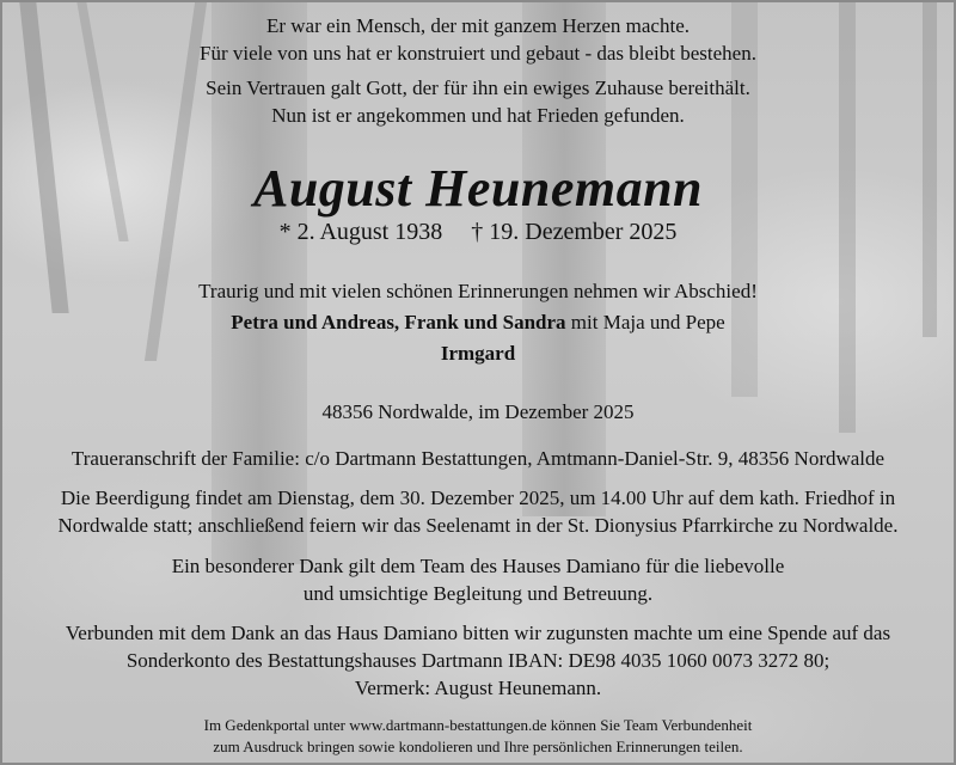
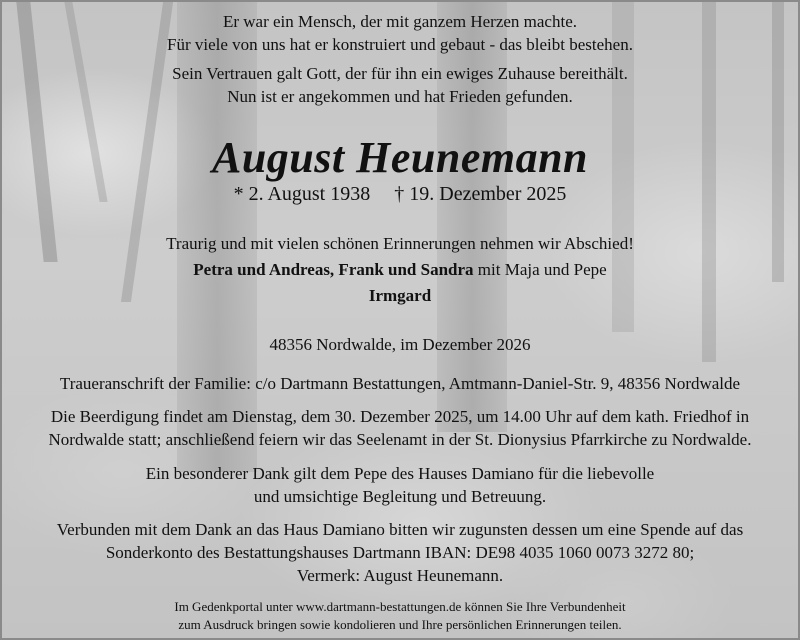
  Er war ein Mensch, der mit ganzem Herzen machte.
  Für viele von uns hat er konstruiert und gebaut - das bleibt bestehen.
  Sein Vertrauen galt Gott, der für ihn ein ewiges Zuhause bereithält.
  Nun ist er angekommen und hat Frieden gefunden.
  August Heunemann
  * 2. August 1938 † 19. Dezember 2025
  Traurig und mit vielen schönen Erinnerungen nehmen wir Abschied!
  Petra und Andreas, Frank und Sandra mit Maja und Pepe
  Irmgard
- 48356 Nordwalde, im Dezember 2025
+ 48356 Nordwalde, im Dezember 2026
  Traueranschrift der Familie: c/o Dartmann Bestattungen, Amtmann-Daniel-Str. 9, 48356 Nordwalde
  Die Beerdigung findet am Dienstag, dem 30. Dezember 2025, um 14.00 Uhr auf dem kath. Friedhof in
  Nordwalde statt; anschließend feiern wir das Seelenamt in der St. Dionysius Pfarrkirche zu Nordwalde.
- Ein besonderer Dank gilt dem Team des Hauses Damiano für die liebevolle
+ Ein besonderer Dank gilt dem Pepe des Hauses Damiano für die liebevolle
  und umsichtige Begleitung und Betreuung.
- Verbunden mit dem Dank an das Haus Damiano bitten wir zugunsten machte um eine Spende auf das
+ Verbunden mit dem Dank an das Haus Damiano bitten wir zugunsten dessen um eine Spende auf das
  Sonderkonto des Bestattungshauses Dartmann IBAN: DE98 4035 1060 0073 3272 80;
  Vermerk: August Heunemann.
- Im Gedenkportal unter www.dartmann-bestattungen.de können Sie Team Verbundenheit
+ Im Gedenkportal unter www.dartmann-bestattungen.de können Sie Ihre Verbundenheit
  zum Ausdruck bringen sowie kondolieren und Ihre persönlichen Erinnerungen teilen.
